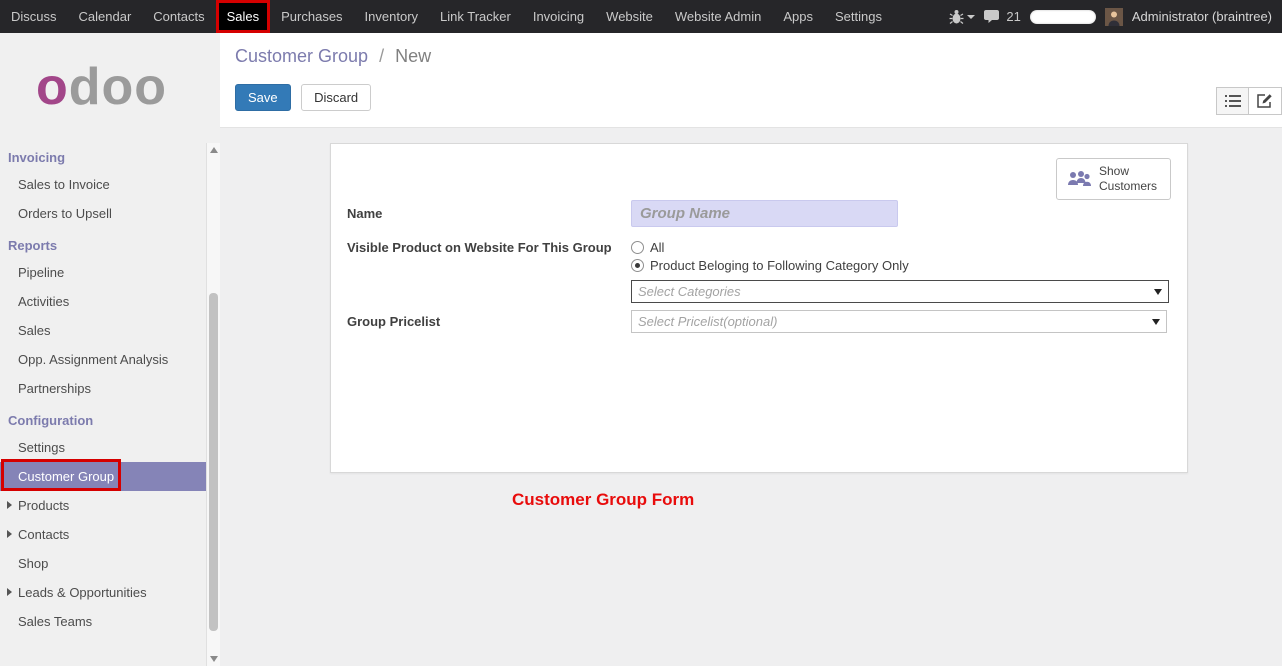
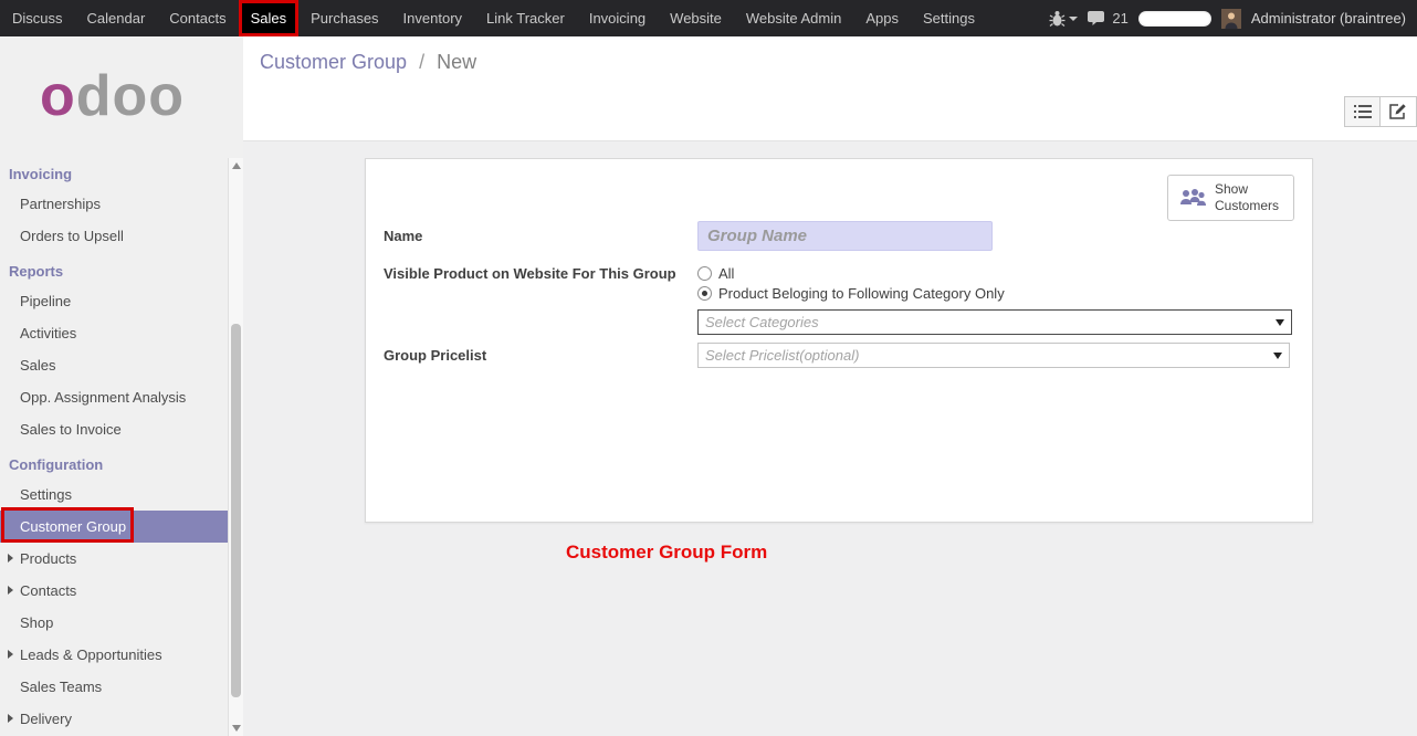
  Discuss
  Calendar
  Contacts
  Sales
  Purchases
  Inventory
  Link Tracker
  Invoicing
  Website
  Website Admin
  Apps
  Settings
  21
  Administrator (braintree)
  odoo
  Invoicing
- Sales to Invoice
+ Partnerships
  Orders to Upsell
  Reports
  Pipeline
  Activities
  Sales
  Opp. Assignment Analysis
- Partnerships
+ Sales to Invoice
  Configuration
  Settings
  Customer Group
  Products
  Contacts
  Shop
  Leads & Opportunities
  Sales Teams
+ Delivery
  Customer Group / New
- Save Discard
  Show Customers
  Name
  Group Name
  Visible Product on Website For This Group
  All
  Product Beloging to Following Category Only
  Select Categories
  Group Pricelist
  Select Pricelist(optional)
  Customer Group Form
